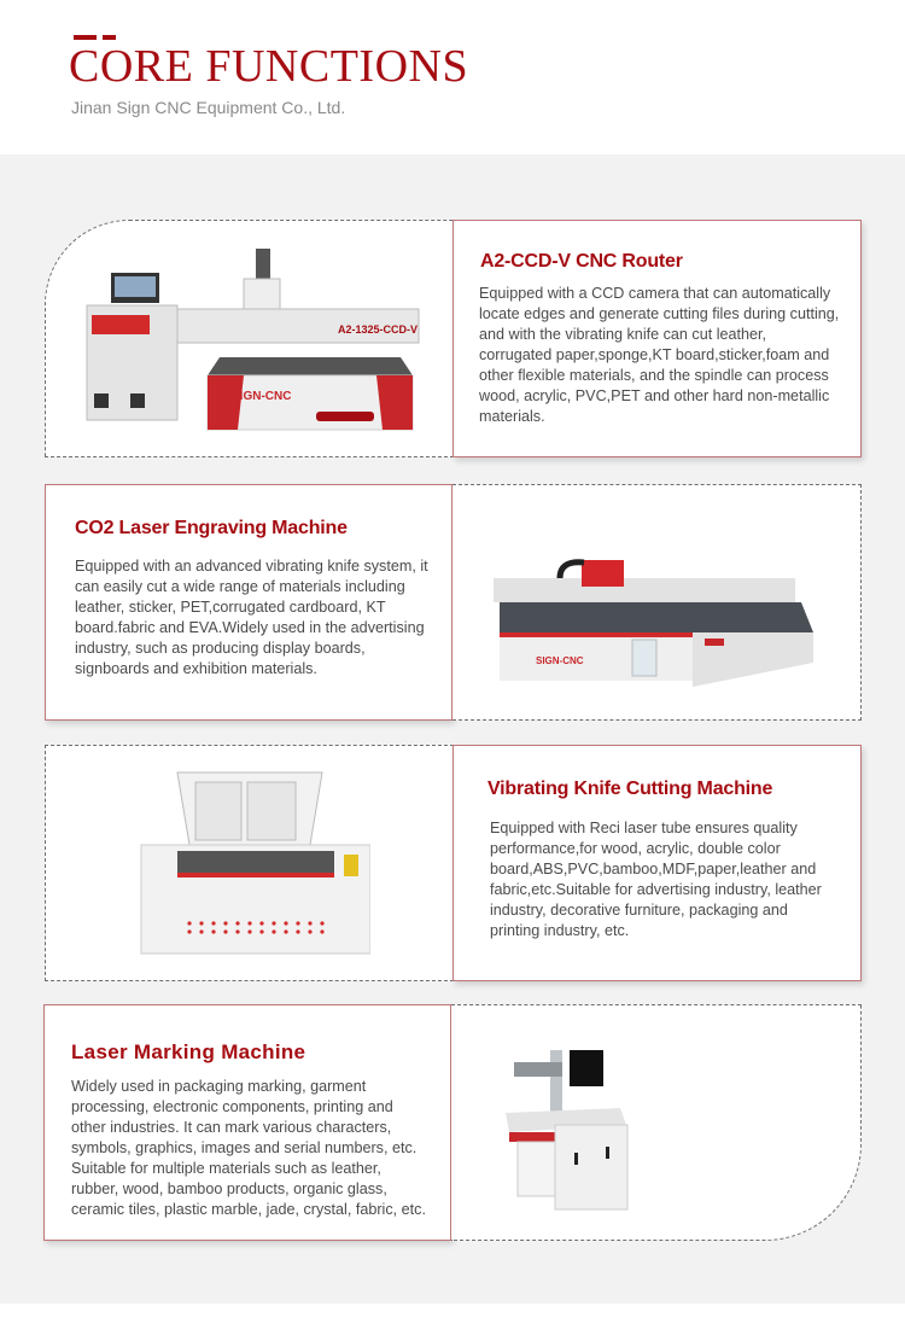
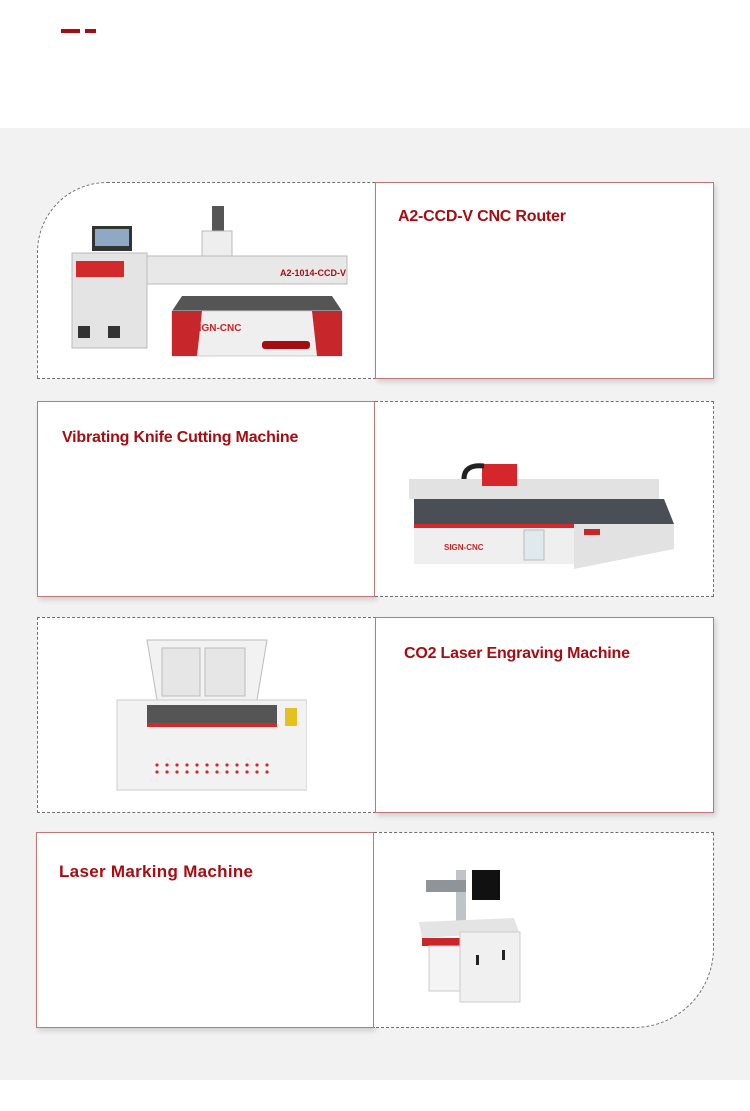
- CORE FUNCTIONS
- Jinan Sign CNC Equipment Co., Ltd.
- A2-1325-CCD-V
+ A2-1014-CCD-V
  SIGN-CNC
  A2-CCD-V CNC Router
- Equipped with a CCD camera that can automatically locate edges and generate cutting files during cutting, and with the vibrating knife can cut leather, corrugated paper,sponge,KT board,sticker,foam and other flexible materials, and the spindle can process wood, acrylic, PVC,PET and other hard non-metallic materials.
- CO2 Laser Engraving Machine
+ Vibrating Knife Cutting Machine
- Equipped with an advanced vibrating knife system, it can easily cut a wide range of materials including leather, sticker, PET,corrugated cardboard, KT board.fabric and EVA.Widely used in the advertising industry, such as producing display boards, signboards and exhibition materials.
  SIGN-CNC
- Vibrating Knife Cutting Machine
+ CO2 Laser Engraving Machine
- Equipped with Reci laser tube ensures quality performance,for wood, acrylic, double color board,ABS,PVC,bamboo,MDF,paper,leather and fabric,etc.Suitable for advertising industry, leather industry, decorative furniture, packaging and printing industry, etc.
  Laser Marking Machine
- Widely used in packaging marking, garment processing, electronic components, printing and other industries. It can mark various characters, symbols, graphics, images and serial numbers, etc. Suitable for multiple materials such as leather, rubber, wood, bamboo products, organic glass, ceramic tiles, plastic marble, jade, crystal, fabric, etc.
